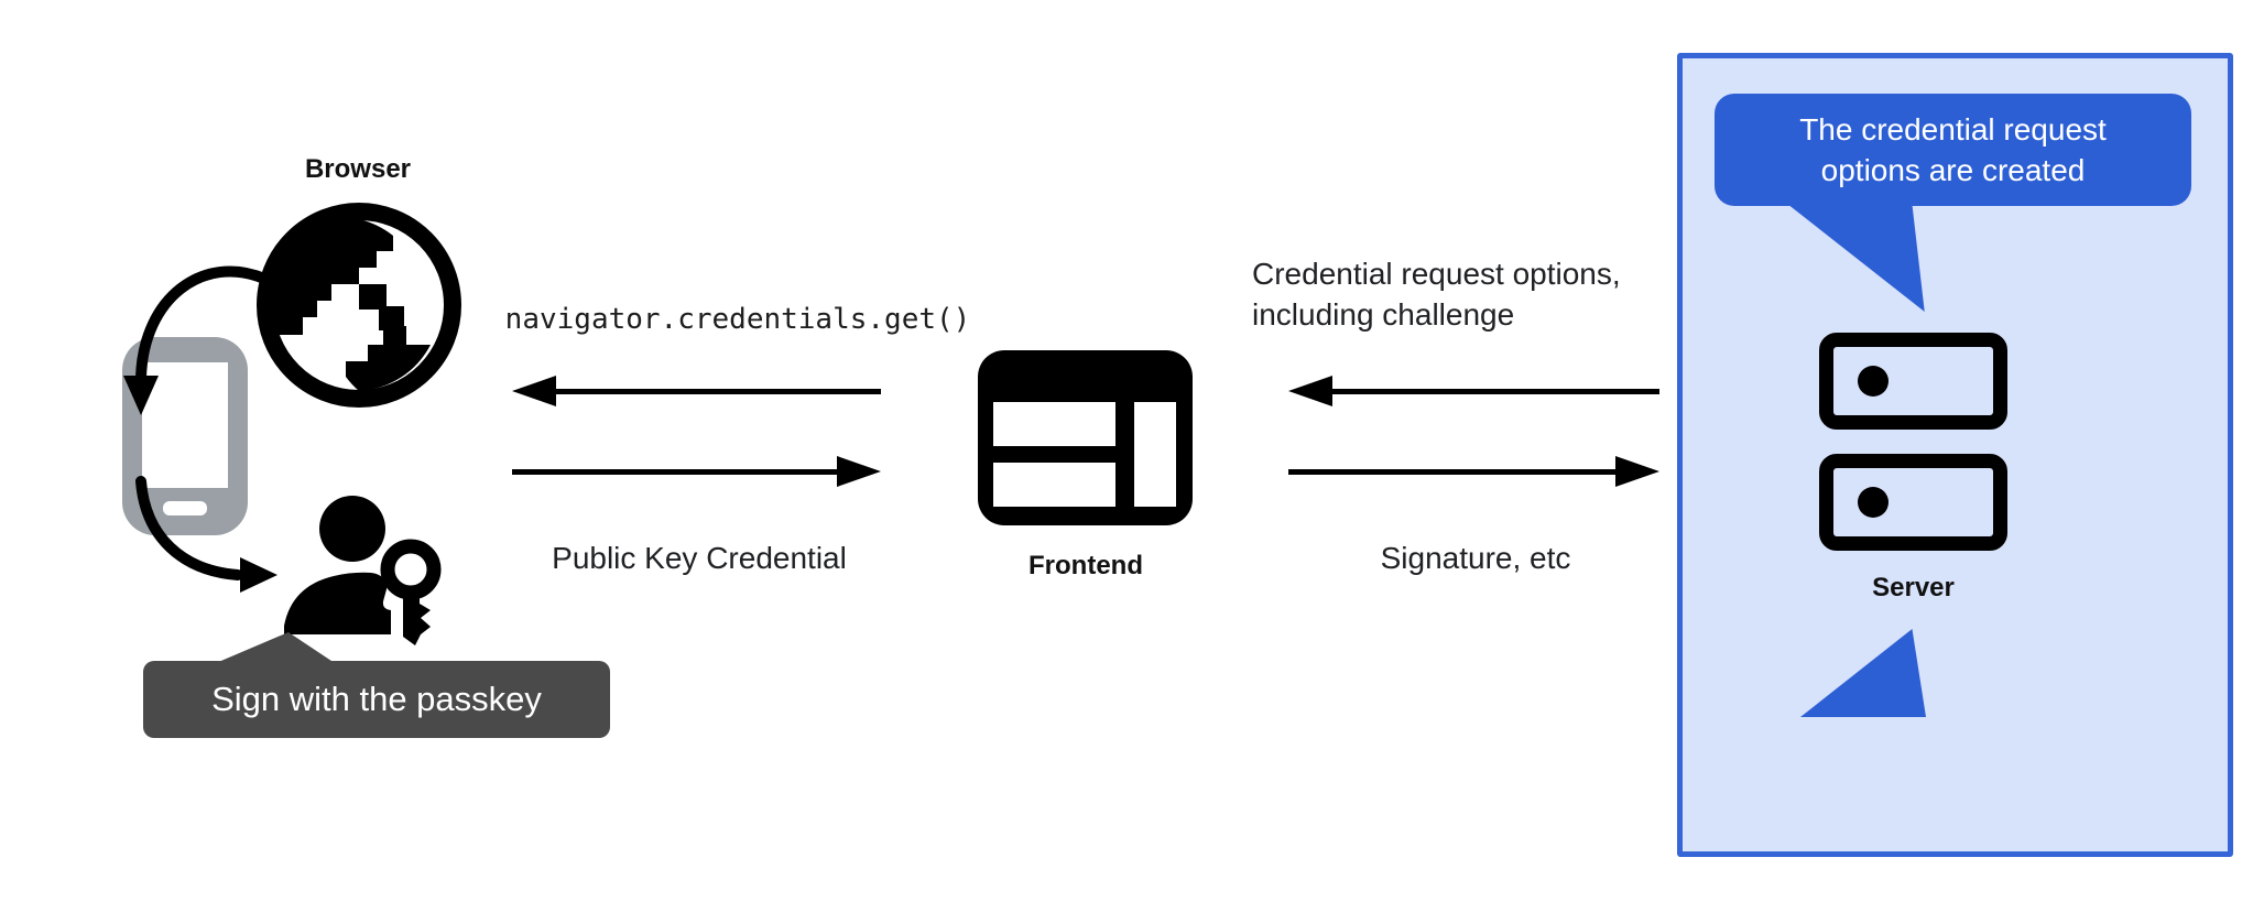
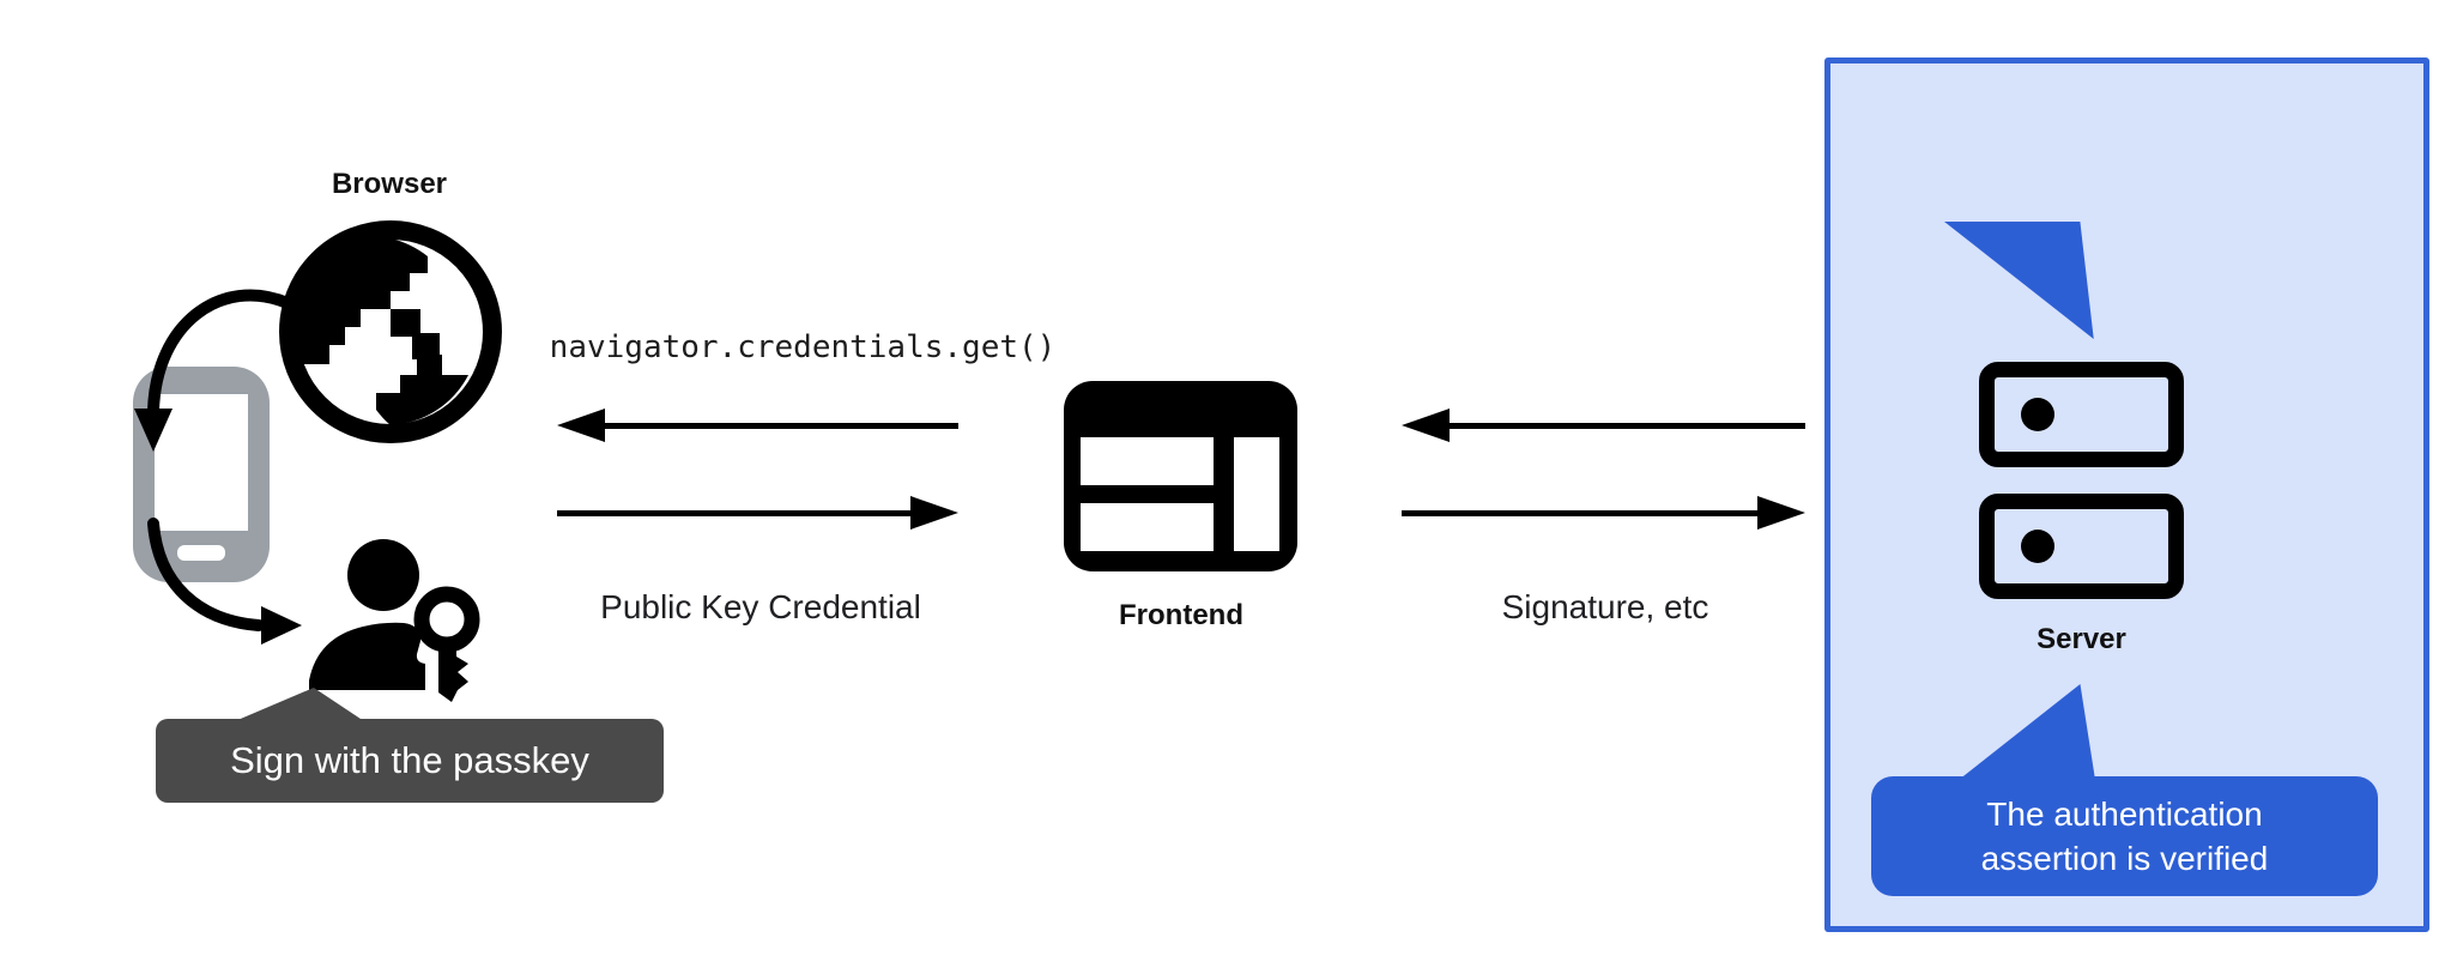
  Browser
  Sign with the passkey
  navigator.credentials.get()
  Public Key Credential
  Frontend
- Credential request options,
- including challenge
  Signature, etc
- The credential request
- options are created
  Server
+ The authentication
+ assertion is verified
